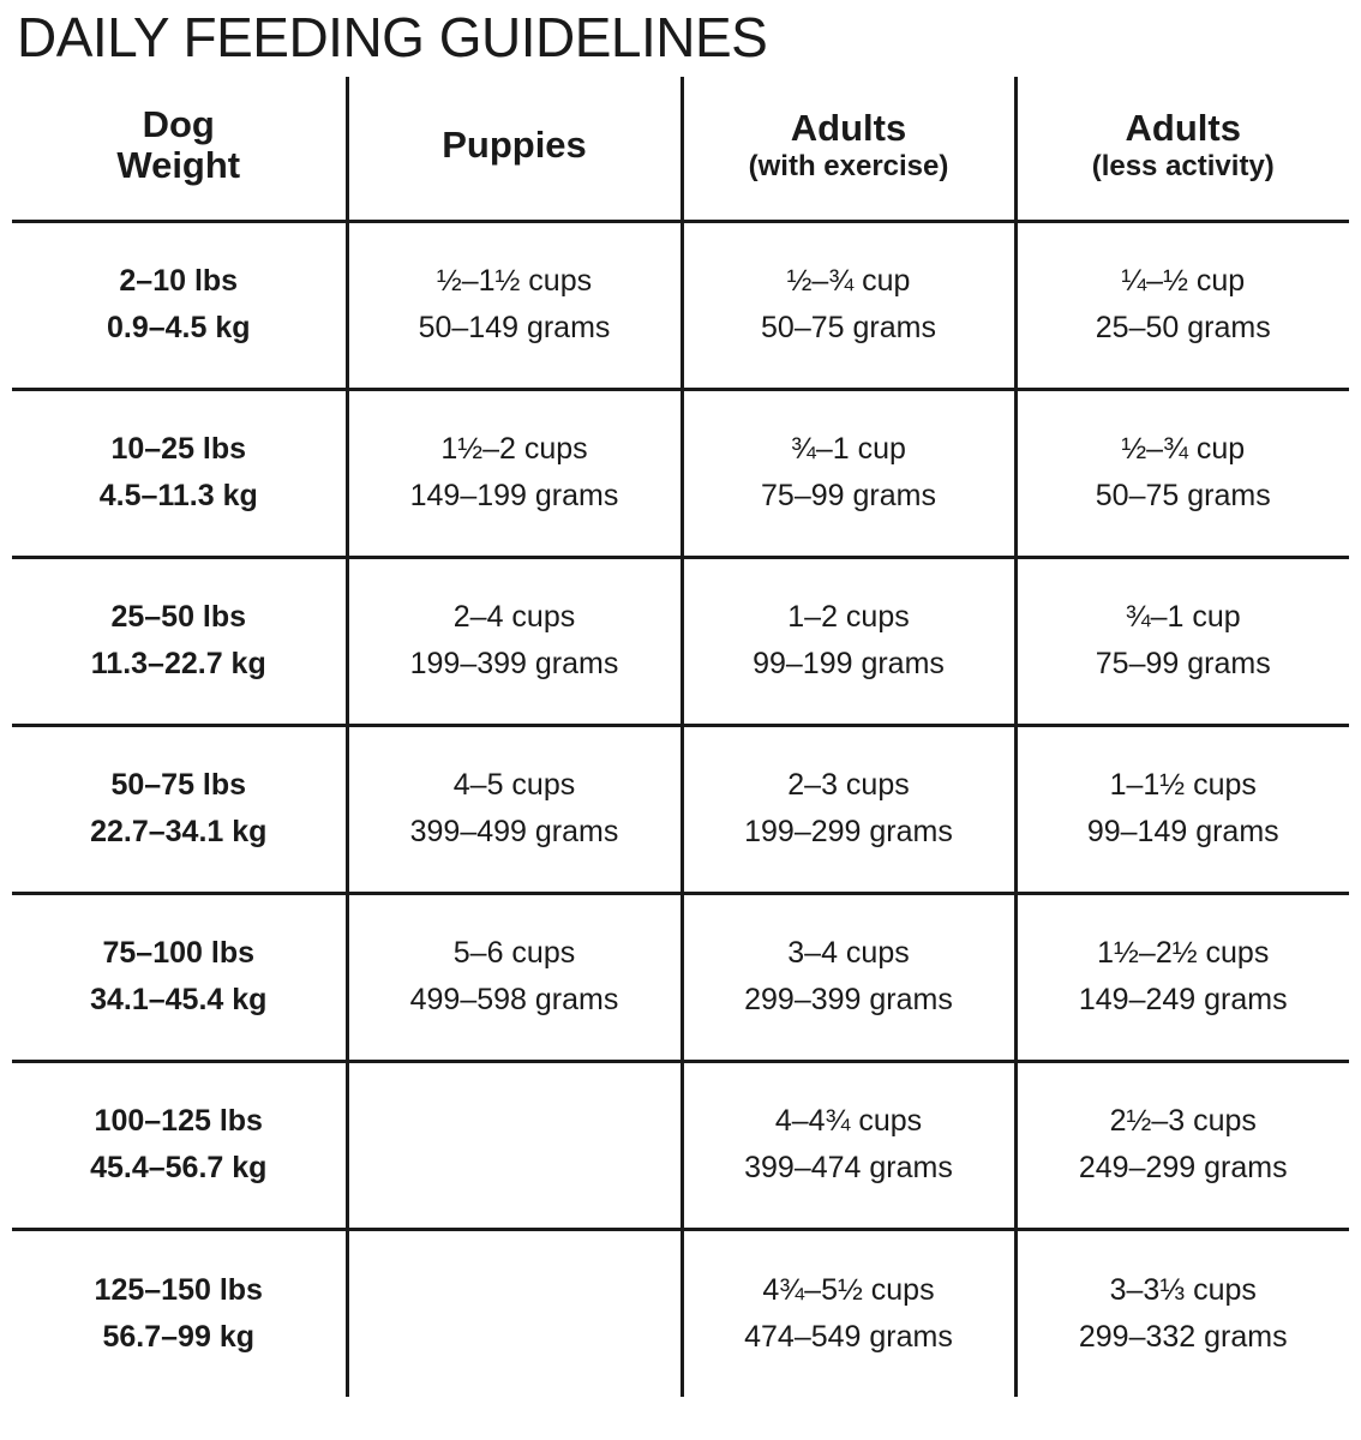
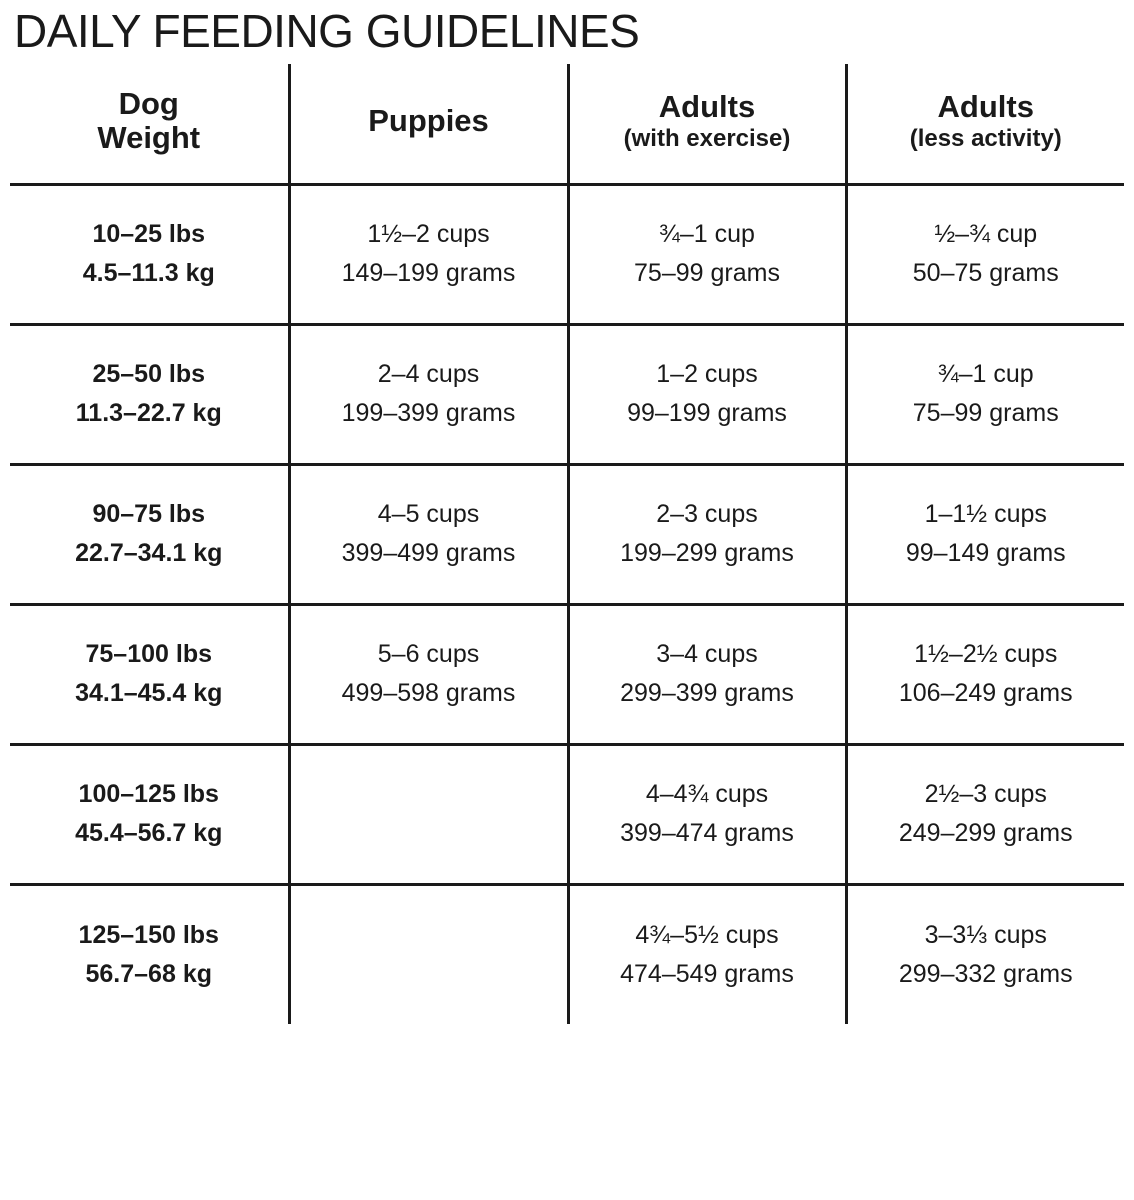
  DAILY FEEDING GUIDELINES
  Dog Weight	Puppies	Adults (with exercise)	Adults (less activity)
- 2–10 lbs 0.9–4.5 kg	½–1½ cups 50–149 grams	½–¾ cup 50–75 grams	¼–½ cup 25–50 grams
  10–25 lbs 4.5–11.3 kg	1½–2 cups 149–199 grams	¾–1 cup 75–99 grams	½–¾ cup 50–75 grams
  25–50 lbs 11.3–22.7 kg	2–4 cups 199–399 grams	1–2 cups 99–199 grams	¾–1 cup 75–99 grams
- 50–75 lbs 22.7–34.1 kg	4–5 cups 399–499 grams	2–3 cups 199–299 grams	1–1½ cups 99–149 grams
+ 90–75 lbs 22.7–34.1 kg	4–5 cups 399–499 grams	2–3 cups 199–299 grams	1–1½ cups 99–149 grams
- 75–100 lbs 34.1–45.4 kg	5–6 cups 499–598 grams	3–4 cups 299–399 grams	1½–2½ cups 149–249 grams
+ 75–100 lbs 34.1–45.4 kg	5–6 cups 499–598 grams	3–4 cups 299–399 grams	1½–2½ cups 106–249 grams
  100–125 lbs 45.4–56.7 kg		4–4¾ cups 399–474 grams	2½–3 cups 249–299 grams
- 125–150 lbs 56.7–99 kg		4¾–5½ cups 474–549 grams	3–3⅓ cups 299–332 grams
+ 125–150 lbs 56.7–68 kg		4¾–5½ cups 474–549 grams	3–3⅓ cups 299–332 grams
